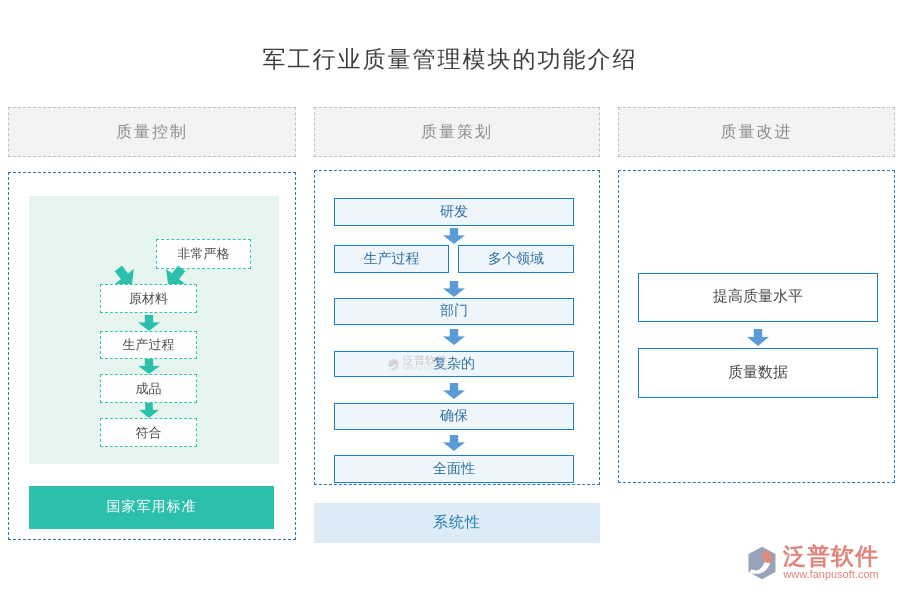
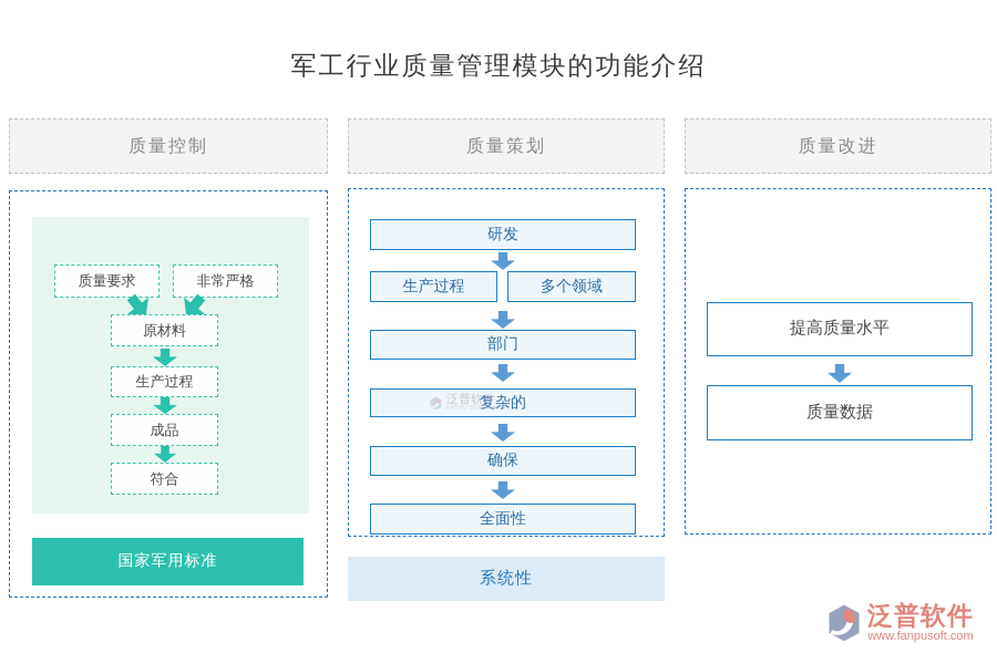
  军工行业质量管理模块的功能介绍
  质量控制
  质量策划
  质量改进
+ 质量要求
  非常严格
  原材料
  生产过程
  成品
  符合
  国家军用标准
  研发
  生产过程
  多个领域
  部门
  泛普软件
  复杂的
  确保
  全面性
  系统性
  提高质量水平
  质量数据
  泛普软件
  www.fanpusoft.com
